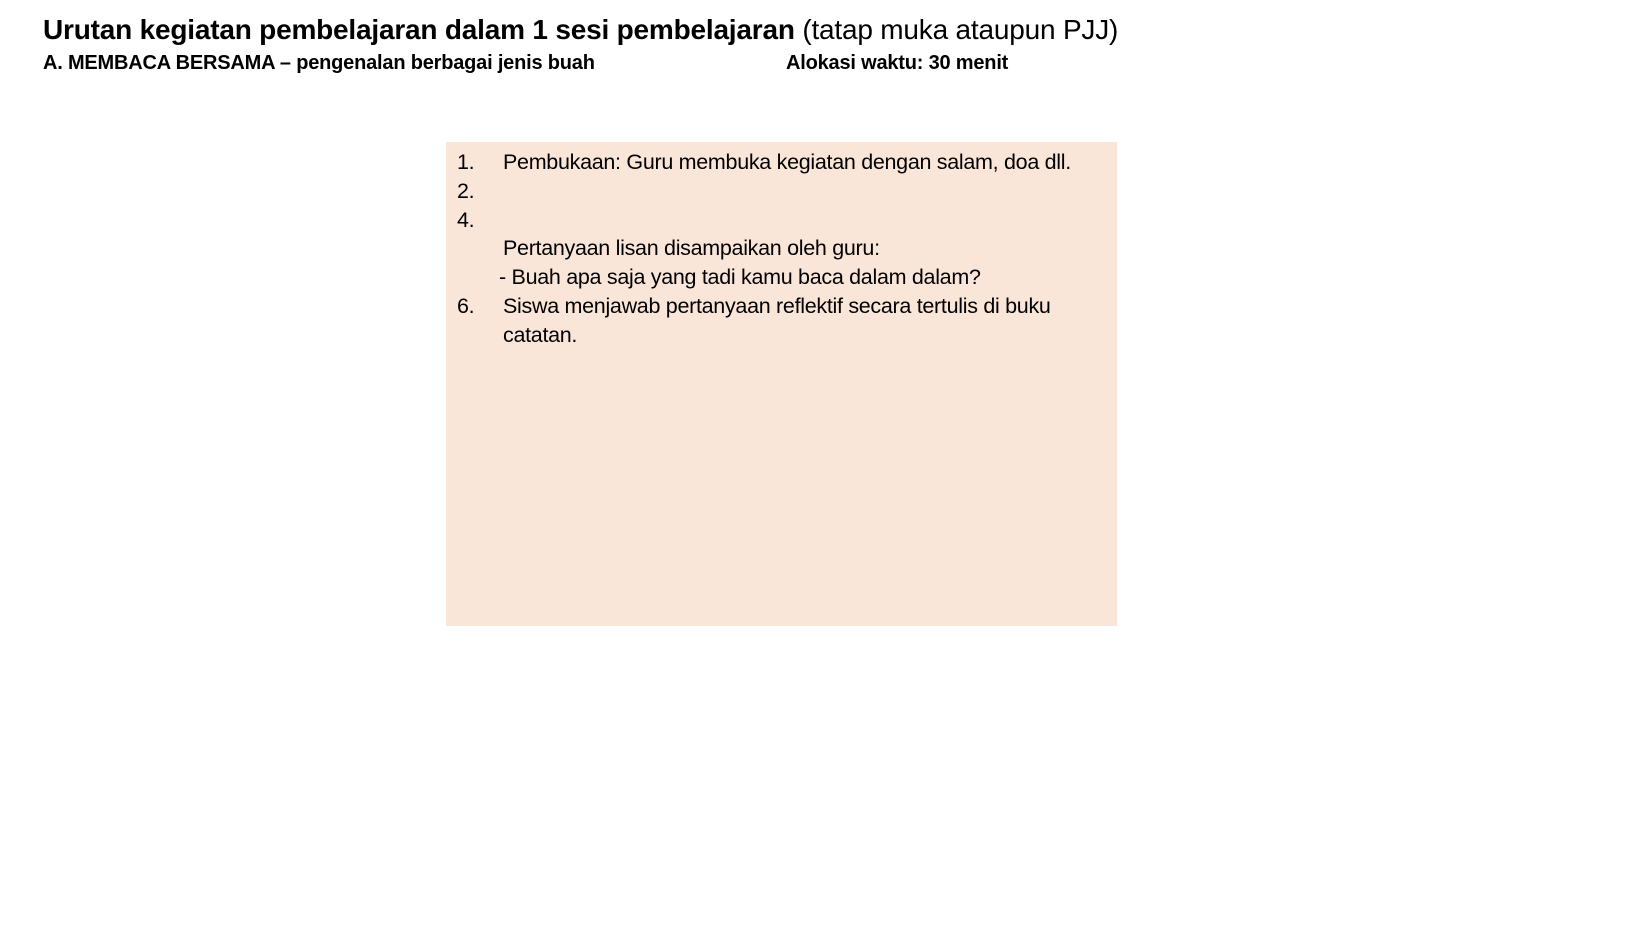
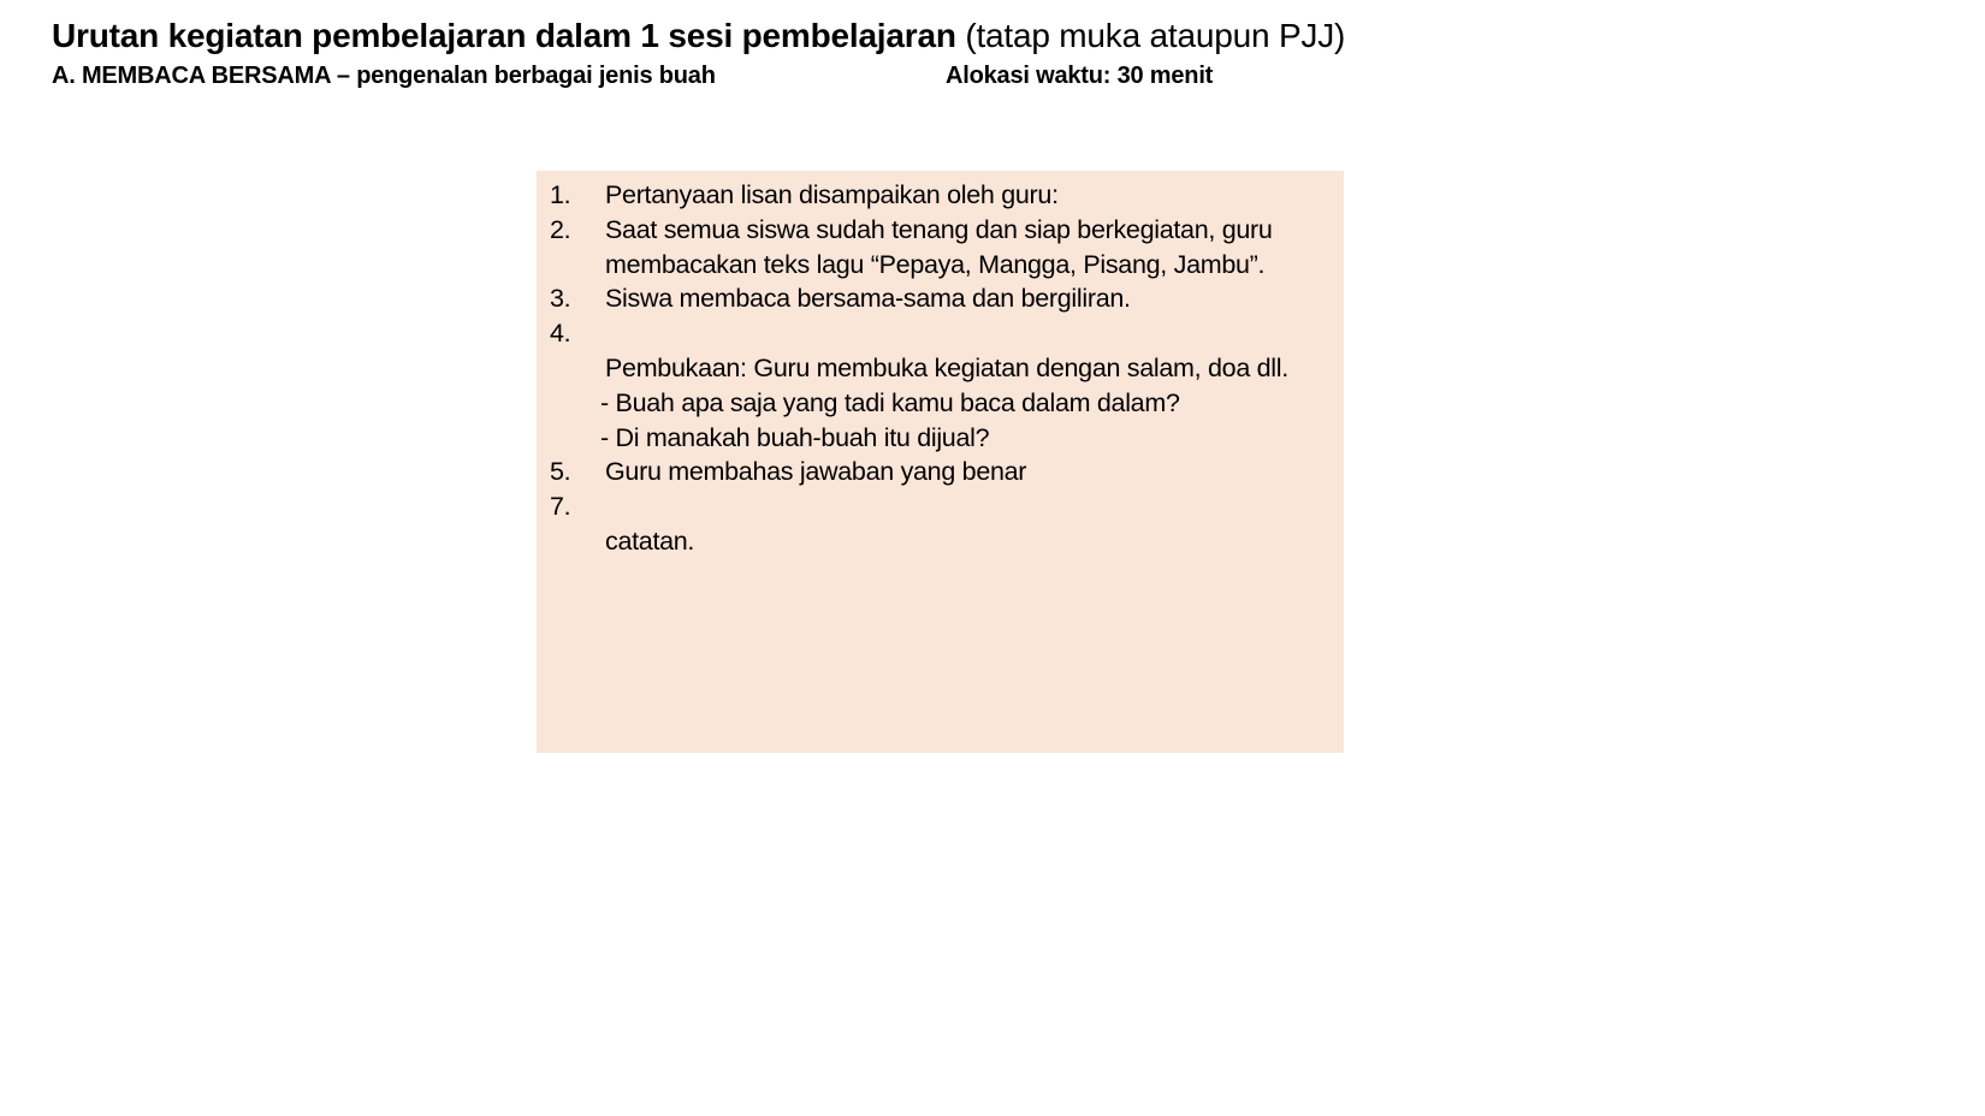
  Urutan kegiatan pembelajaran dalam 1 sesi pembelajaran (tatap muka ataupun PJJ)
  A. MEMBACA BERSAMA – pengenalan berbagai jenis buah
  Alokasi waktu: 30 menit
  1.
- Pembukaan: Guru membuka kegiatan dengan salam, doa dll.
+ Pertanyaan lisan disampaikan oleh guru:
  2.
+ Saat semua siswa sudah tenang dan siap berkegiatan, guru
+ membacakan teks lagu “Pepaya, Mangga, Pisang, Jambu”.
+ 3.
+ Siswa membaca bersama-sama dan bergiliran.
  4.
- Pertanyaan lisan disampaikan oleh guru:
+ Pembukaan: Guru membuka kegiatan dengan salam, doa dll.
  - Buah apa saja yang tadi kamu baca dalam dalam?
+ - Di manakah buah-buah itu dijual?
+ 5.
+ Guru membahas jawaban yang benar
- 6.
+ 7.
- Siswa menjawab pertanyaan reflektif secara tertulis di buku
  catatan.
